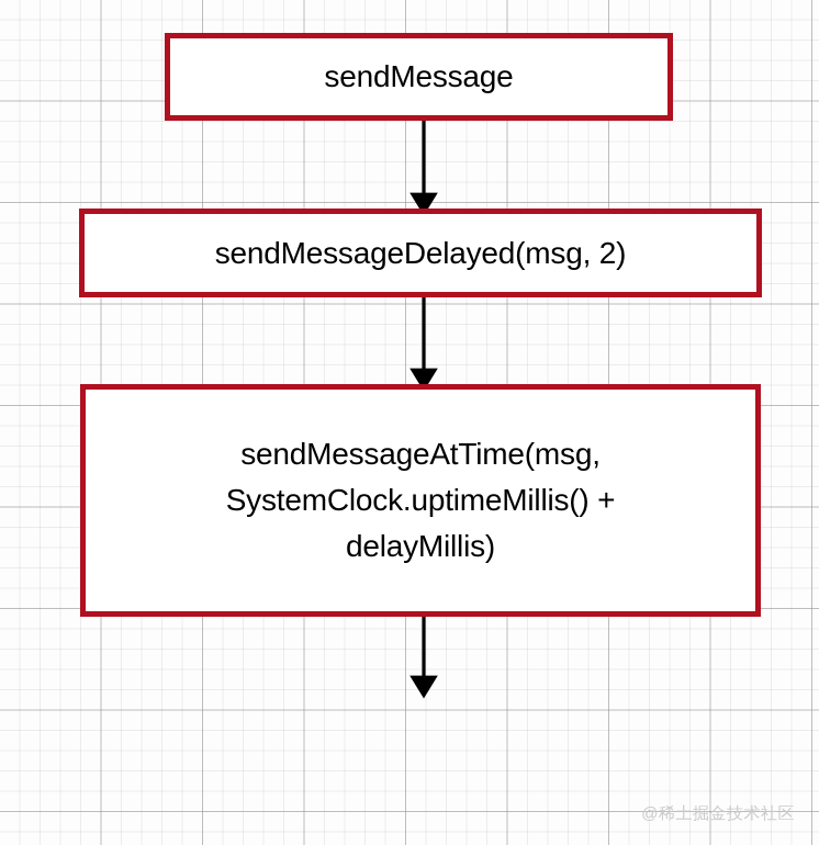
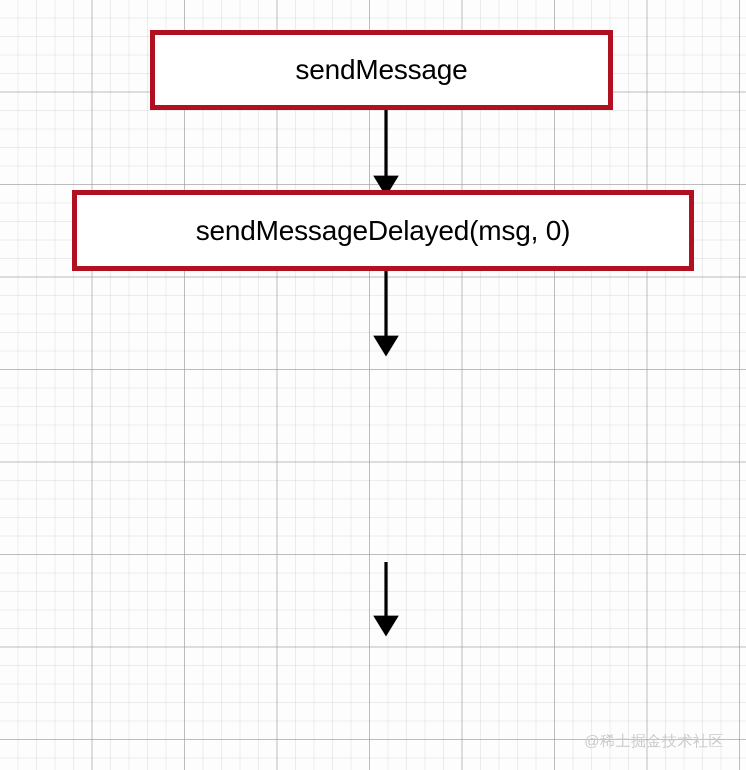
  sendMessage
- sendMessageDelayed(msg, 2)
+ sendMessageDelayed(msg, 0)
- sendMessageAtTime(msg,
- SystemClock.uptimeMillis() +
- delayMillis)
  @稀土掘金技术社区
